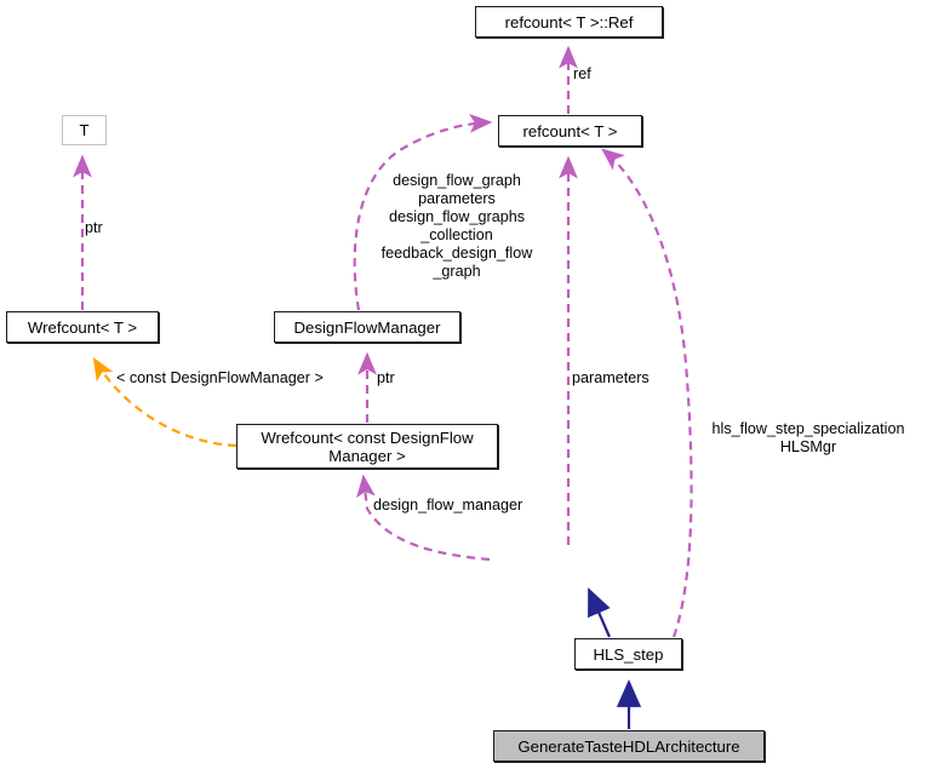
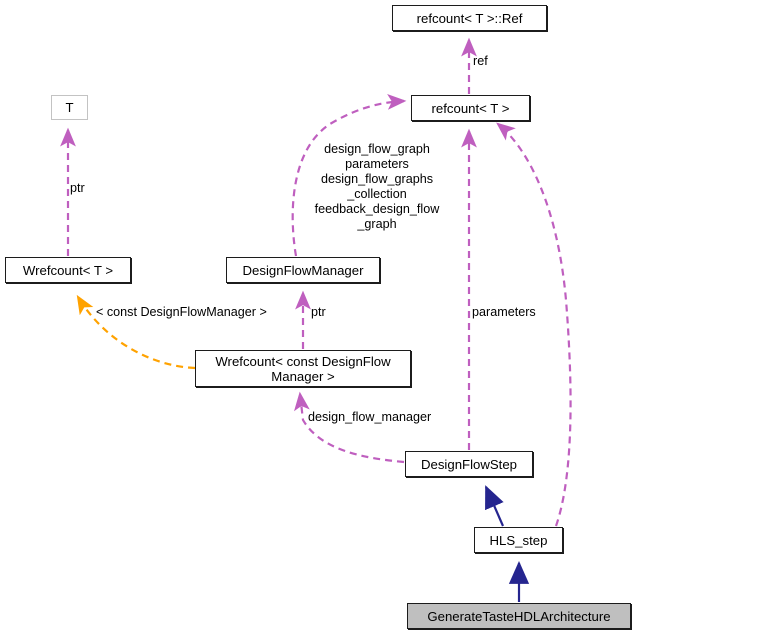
  refcount< T >::Ref
  T
  refcount< T >
  Wrefcount< T >
  DesignFlowManager
  Wrefcount< const DesignFlow
  Manager >
+ DesignFlowStep
  HLS_step
  GenerateTasteHDLArchitecture
  ref
  ptr
  design_flow_graph
  parameters
  design_flow_graphs
  _collection
  feedback_design_flow
  _graph
  < const DesignFlowManager >
  ptr
  parameters
- hls_flow_step_specialization
- HLSMgr
  design_flow_manager
